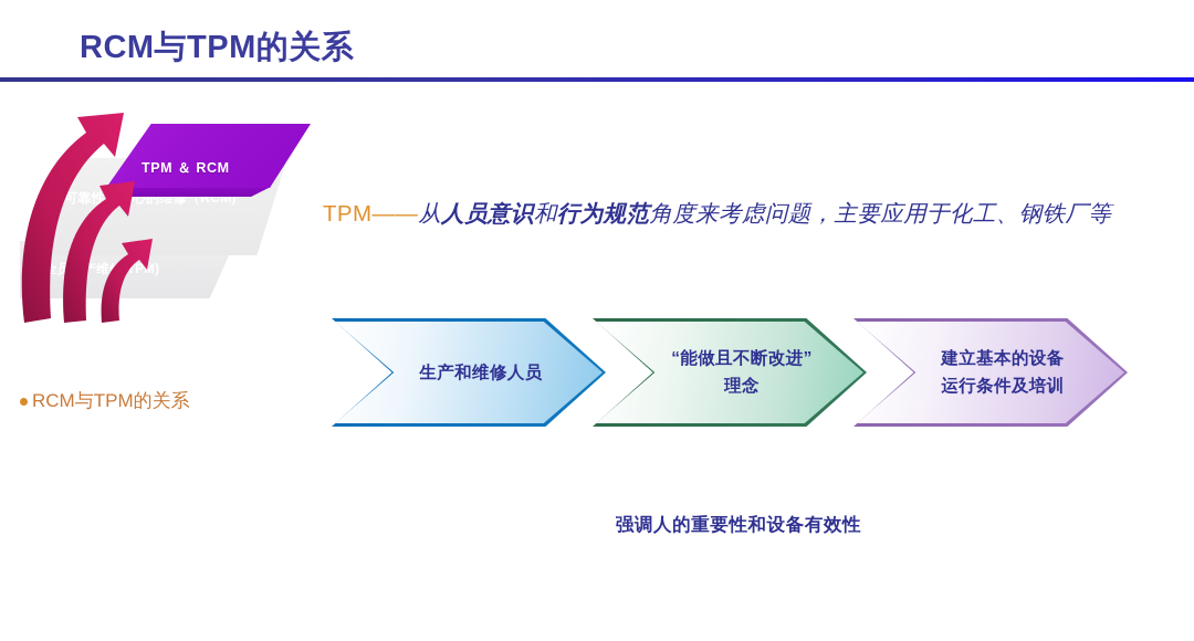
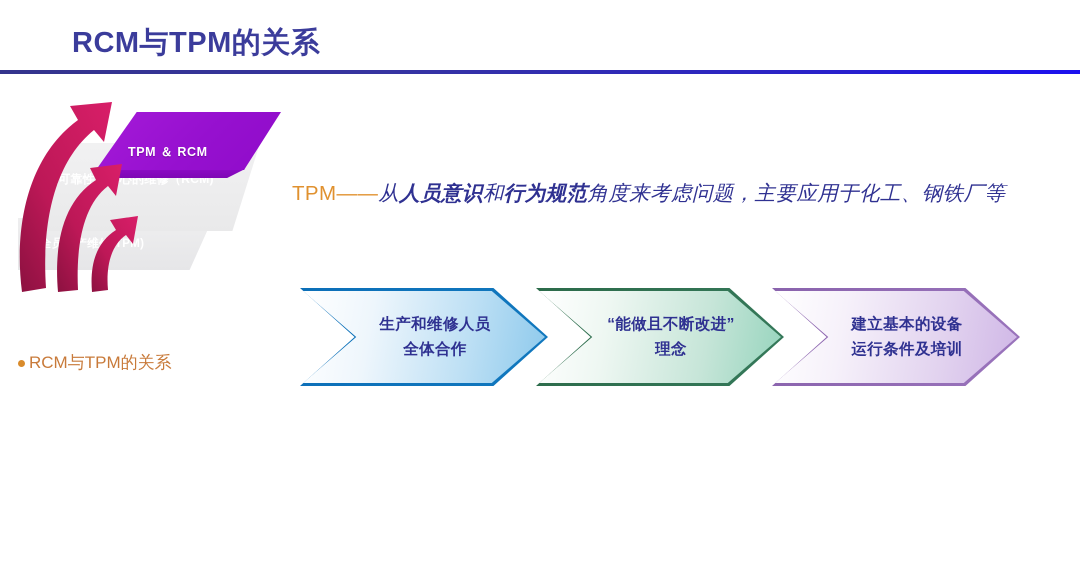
  RCM与TPM的关系
  全员产维TPM)
  可靠性心的维修（RCM)
  TPM ＆ RCM
  RCM与TPM的关系
  TPM——从人员意识和行为规范角度来考虑问题，主要应用于化工、钢铁厂等
  生产和维修人员
+ 全体合作
  “能做且不断改进”
  理念
  建立基本的设备
  运行条件及培训
- 强调人的重要性和设备有效性
